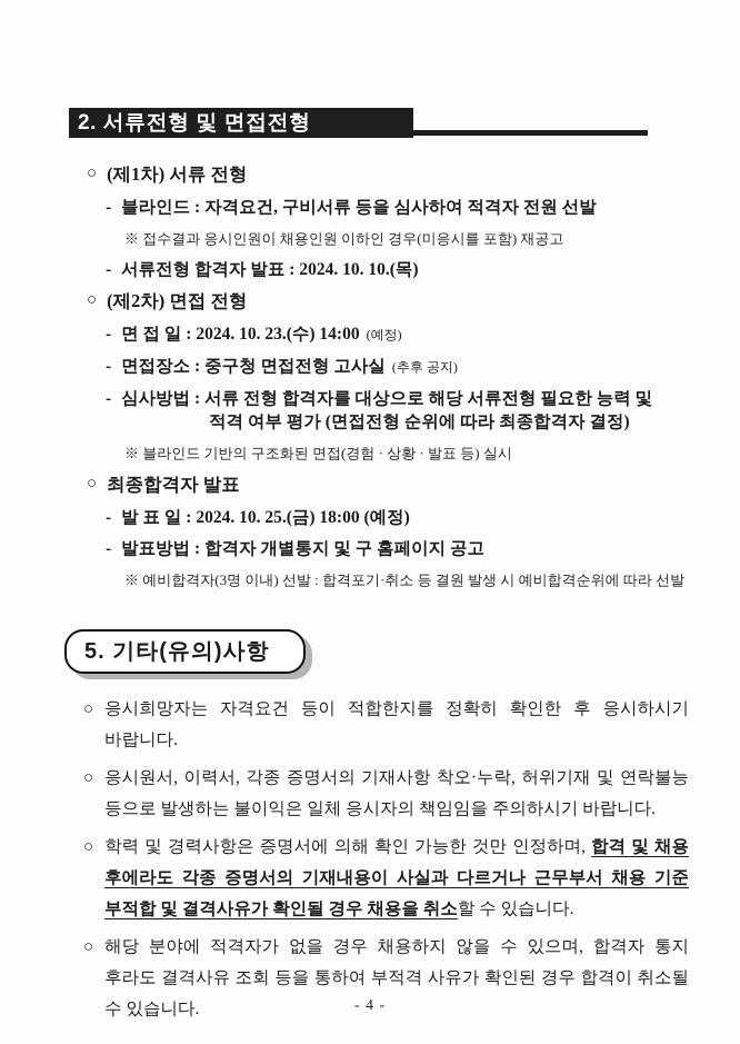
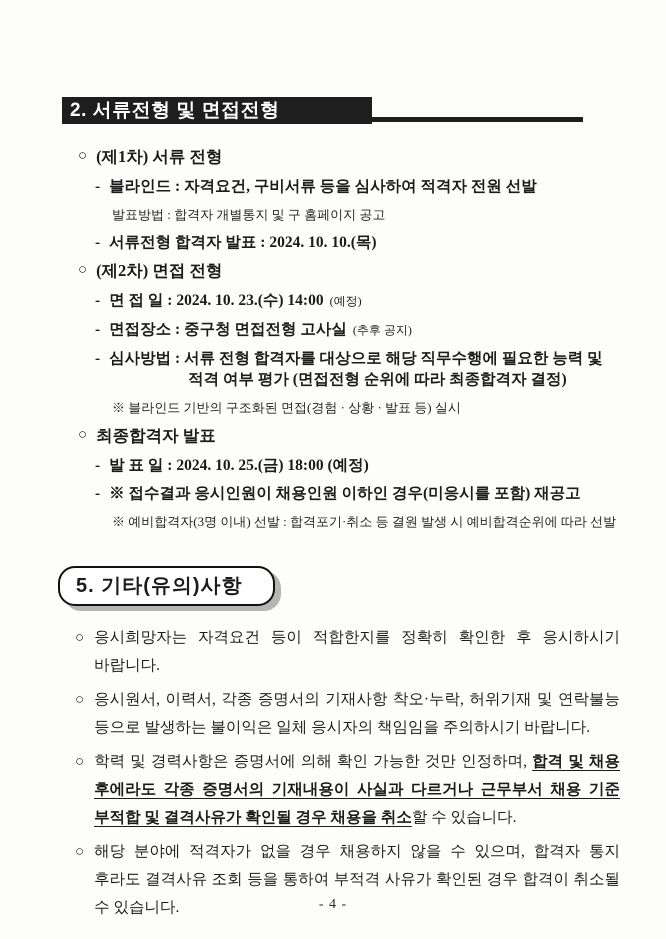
  2. 서류전형 및 면접전형
  ○
  (제1차) 서류 전형
  -
  블라인드 : 자격요건, 구비서류 등을 심사하여 적격자 전원 선발
- ※ 접수결과 응시인원이 채용인원 이하인 경우(미응시를 포함) 재공고
+ 발표방법 : 합격자 개별통지 및 구 홈페이지 공고
  -
  서류전형 합격자 발표 : 2024. 10. 10.(목)
  ○
  (제2차) 면접 전형
  -
  면 접 일 : 2024. 10. 23.(수) 14:00 (예정)
  -
  면접장소 : 중구청 면접전형 고사실 (추후 공지)
  -
- 심사방법 : 서류 전형 합격자를 대상으로 해당 서류전형 필요한 능력 및
+ 심사방법 : 서류 전형 합격자를 대상으로 해당 직무수행에 필요한 능력 및
  적격 여부 평가 (면접전형 순위에 따라 최종합격자 결정)
  ※ 블라인드 기반의 구조화된 면접(경험 · 상황 · 발표 등) 실시
  ○
  최종합격자 발표
  -
  발 표 일 : 2024. 10. 25.(금) 18:00 (예정)
  -
- 발표방법 : 합격자 개별통지 및 구 홈페이지 공고
+ ※ 접수결과 응시인원이 채용인원 이하인 경우(미응시를 포함) 재공고
  ※ 예비합격자(3명 이내) 선발 : 합격포기·취소 등 결원 발생 시 예비합격순위에 따라 선발
  5. 기타(유의)사항
  ○
  응시희망자는 자격요건 등이 적합한지를 정확히 확인한 후 응시하시기 바랍니다.
  ○
  응시원서, 이력서, 각종 증명서의 기재사항 착오·누락, 허위기재 및 연락불능 등으로 발생하는 불이익은 일체 응시자의 책임임을 주의하시기 바랍니다.
  ○
  학력 및 경력사항은 증명서에 의해 확인 가능한 것만 인정하며, 합격 및 채용 후에라도 각종 증명서의 기재내용이 사실과 다르거나 근무부서 채용 기준 부적합 및 결격사유가 확인될 경우 채용을 취소할 수 있습니다.
  ○
  해당 분야에 적격자가 없을 경우 채용하지 않을 수 있으며, 합격자 통지 후라도 결격사유 조회 등을 통하여 부적격 사유가 확인된 경우 합격이 취소될 수 있습니다.
  - 4 -
